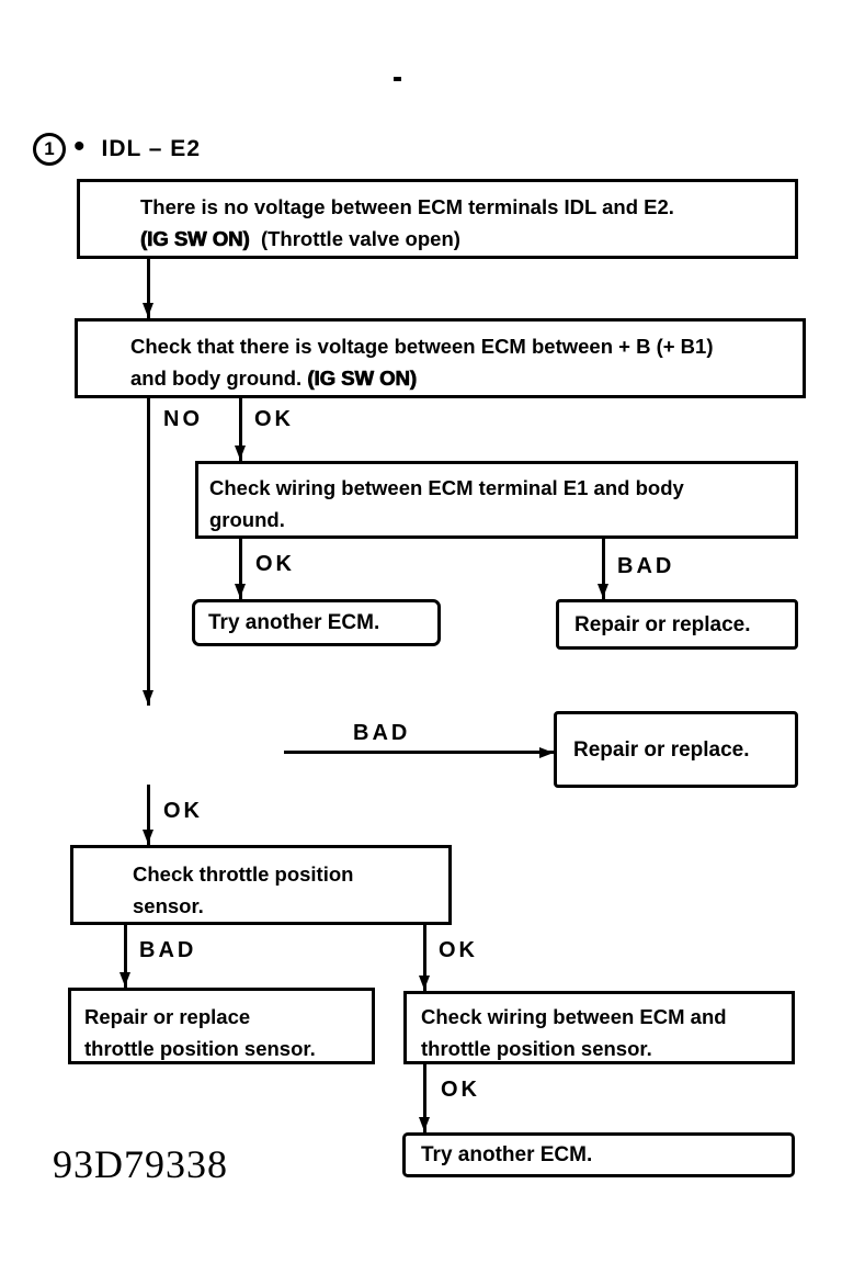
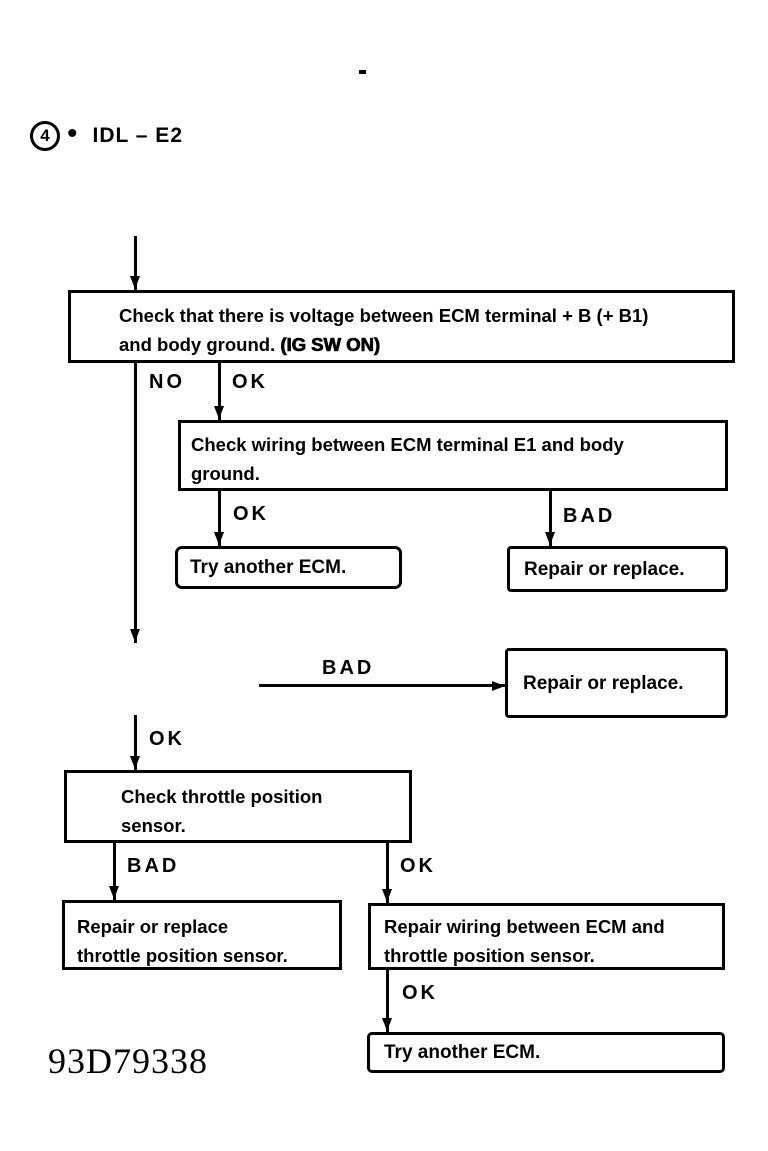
- 1
+ 4
  •
  IDL – E2
- There is no voltage between ECM terminals IDL and E2.
- (IG SW ON) (Throttle valve open)
- Check that there is voltage between ECM between + B (+ B1)
+ Check that there is voltage between ECM terminal + B (+ B1)
  and body ground. (IG SW ON)
  NO
  OK
  Check wiring between ECM terminal E1 and body
  ground.
  OK
  BAD
  Try another ECM.
  Repair or replace.
  BAD
  Repair or replace.
  OK
  Check throttle position
  sensor.
  BAD
  OK
  Repair or replace
  throttle position sensor.
- Check wiring between ECM and
+ Repair wiring between ECM and
  throttle position sensor.
  OK
  Try another ECM.
  93D79338
